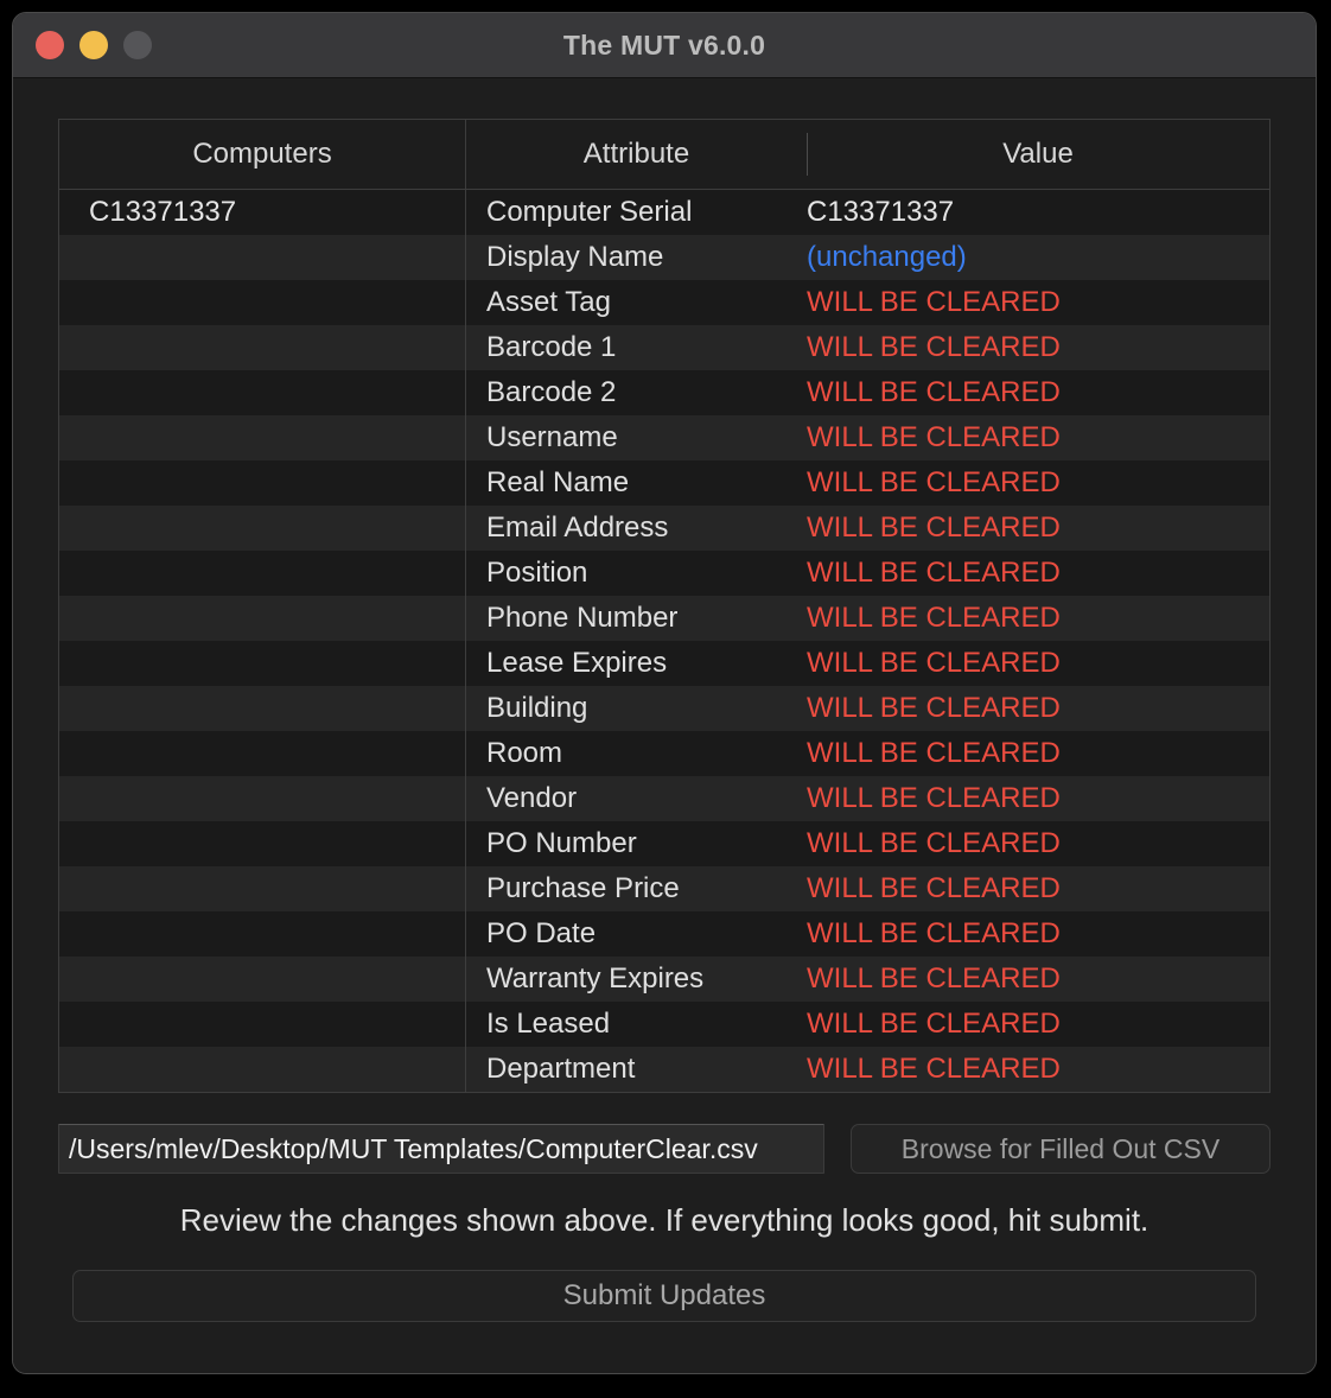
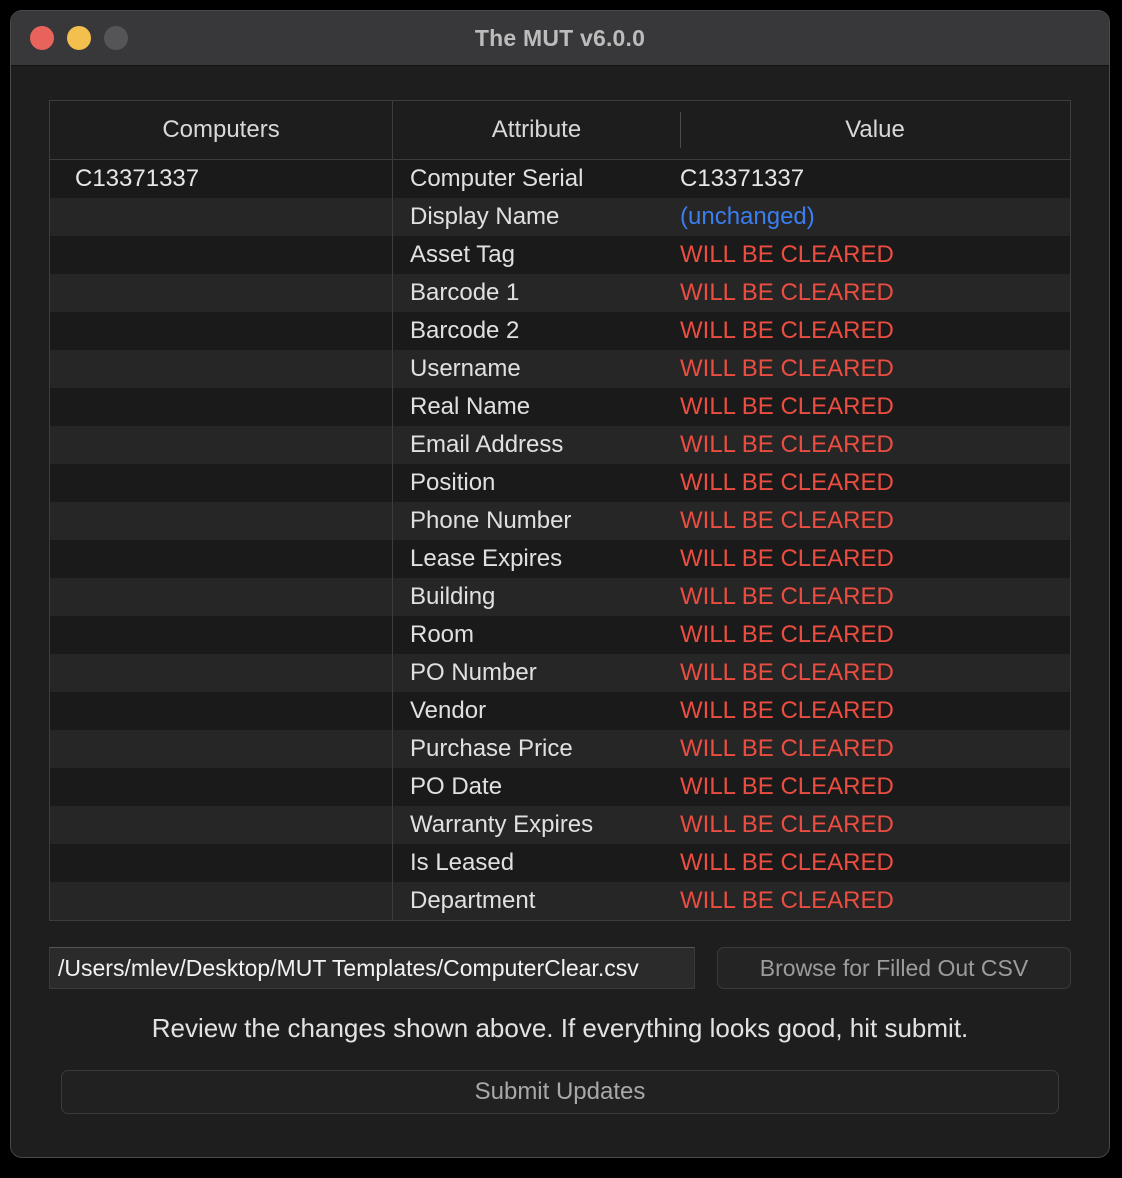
  The MUT v6.0.0
  Computers
  Attribute
  Value
  C13371337
  Computer Serial
  C13371337
  Display Name
  (unchanged)
  Asset Tag
  WILL BE CLEARED
  Barcode 1
  WILL BE CLEARED
  Barcode 2
  WILL BE CLEARED
  Username
  WILL BE CLEARED
  Real Name
  WILL BE CLEARED
  Email Address
  WILL BE CLEARED
  Position
  WILL BE CLEARED
  Phone Number
  WILL BE CLEARED
  Lease Expires
  WILL BE CLEARED
  Building
  WILL BE CLEARED
  Room
  WILL BE CLEARED
- Vendor
+ PO Number
  WILL BE CLEARED
- PO Number
+ Vendor
  WILL BE CLEARED
  Purchase Price
  WILL BE CLEARED
  PO Date
  WILL BE CLEARED
  Warranty Expires
  WILL BE CLEARED
  Is Leased
  WILL BE CLEARED
  Department
  WILL BE CLEARED
  /Users/mlev/Desktop/MUT Templates/ComputerClear.csv
  Browse for Filled Out CSV
  Review the changes shown above. If everything looks good, hit submit.
  Submit Updates
